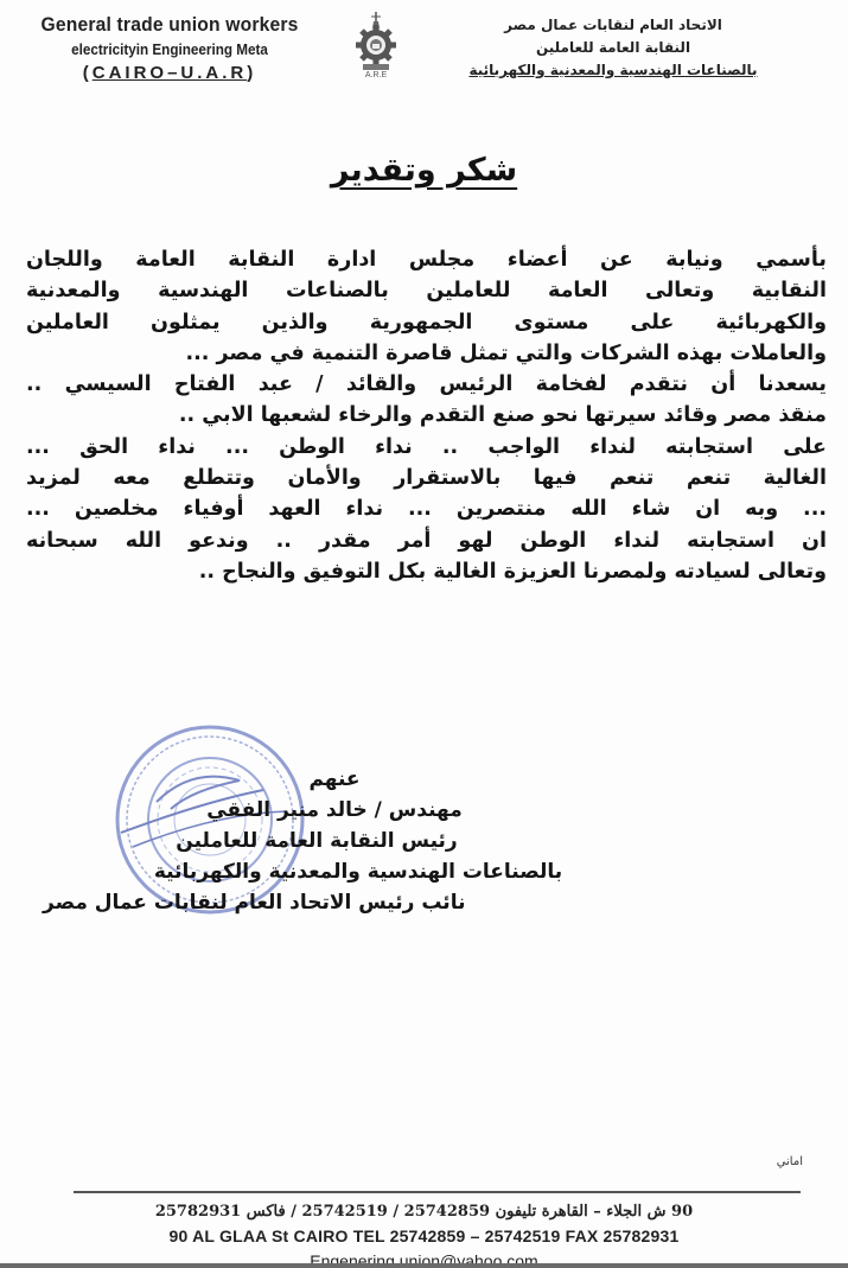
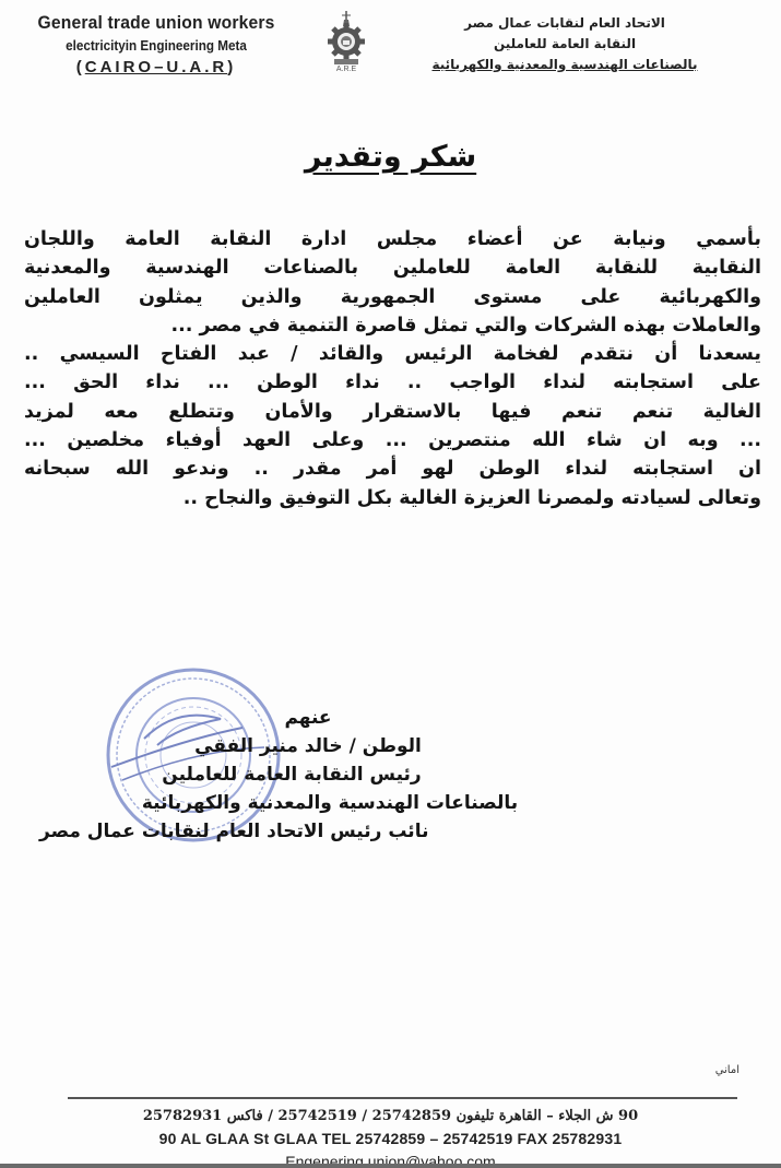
  General trade union workers
  electricityin Engineering Meta
  (CAIRO–U.A.R)
  الاتحاد العام لنقابات عمال مصر
  النقابة العامة للعاملين
  بالصناعات الهندسية والمعدنية والكهربائية
  شكر وتقدير
  بأسمي ونيابة عن أعضاء مجلس ادارة النقابة العامة واللجان
- النقابية وتعالى العامة للعاملين بالصناعات الهندسية والمعدنية
+ النقابية للنقابة العامة للعاملين بالصناعات الهندسية والمعدنية
  والكهربائية على مستوى الجمهورية والذين يمثلون العاملين
  والعاملات بهذه الشركات والتي تمثل قاصرة التنمية في مصر ...
  يسعدنا أن نتقدم لفخامة الرئيس والقائد / عبد الفتاح السيسي ..
- منقذ مصر وقائد سيرتها نحو صنع التقدم والرخاء لشعبها الابي ..
  على استجابته لنداء الواجب .. نداء الوطن ... نداء الحق ...
  الغالية تنعم تنعم فيها بالاستقرار والأمان وتتطلع معه لمزيد
- ... وبه ان شاء الله منتصرين ... نداء العهد أوفياء مخلصين ...
+ ... وبه ان شاء الله منتصرين ... وعلى العهد أوفياء مخلصين ...
  ان استجابته لنداء الوطن لهو أمر مقدر .. وندعو الله سبحانه
  وتعالى لسيادته ولمصرنا العزيزة الغالية بكل التوفيق والنجاح ..
  عنهم
- مهندس / خالد منير الفقي
+ الوطن / خالد منير الفقي
  رئيس النقابة العامة للعاملين
  بالصناعات الهندسية والمعدنية والكهربائية
  نائب رئيس الاتحاد العام لنقابات عمال مصر
  اماني
  90 ش الجلاء – القاهرة تليفون 25742859 / 25742519 / فاكس 25782931
- 90 AL GLAA St CAIRO TEL 25742859 – 25742519 FAX 25782931
+ 90 AL GLAA St GLAA TEL 25742859 – 25742519 FAX 25782931
  Engenering.union@yahoo.com
